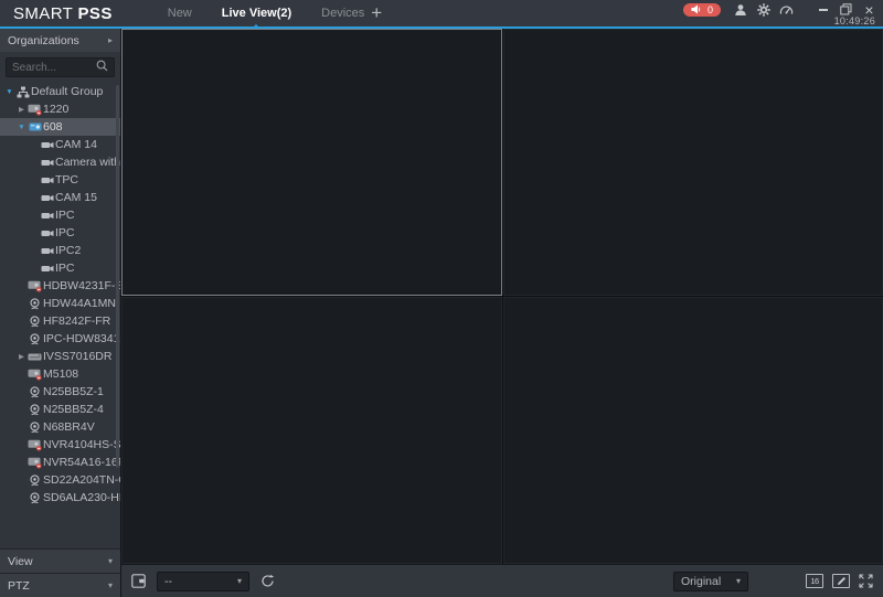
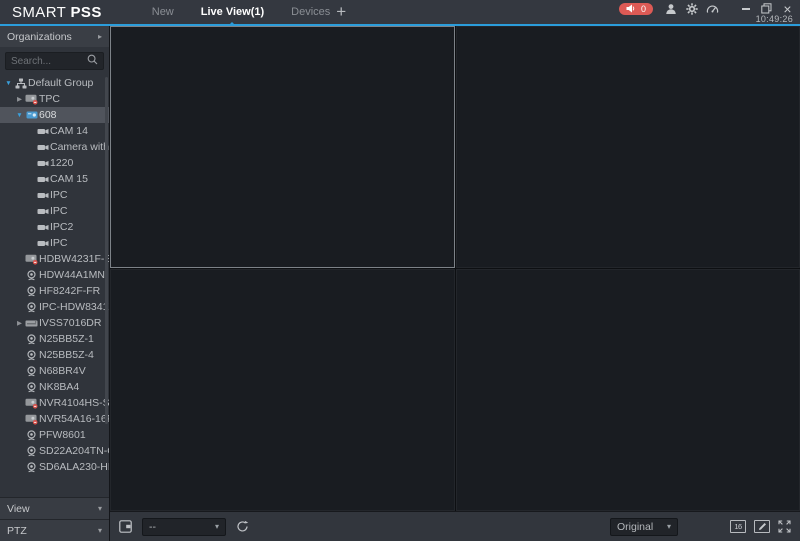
  SMART PSS
  New
- Live View(2)
+ Live View(1)
  Devices
  +
  0
  ×
  10:49:26
  Organizations
  ▸
  Search...
  Default Group
- 1220
+ TPC
  608
  CAM 14
  Camera wit
- TPC
+ 1220
  CAM 15
  IPC
  IPC
  IPC2
  IPC
  HDBW4231F-
  HDW44A1MN
  HF8242F-FR
  IVSS7016DR
- M5108
  N25BB5Z-1
  N25BB5Z-4
  N68BR4V
+ NK8BA4
  NVR4104HS-
  NVR54A16-16
+ PFW8601
  SD22A204TN-
  SD6ALA230-H
  View
  ▾
  PTZ
  ▾
  --
  ▾
  Original
  ▾
  16
